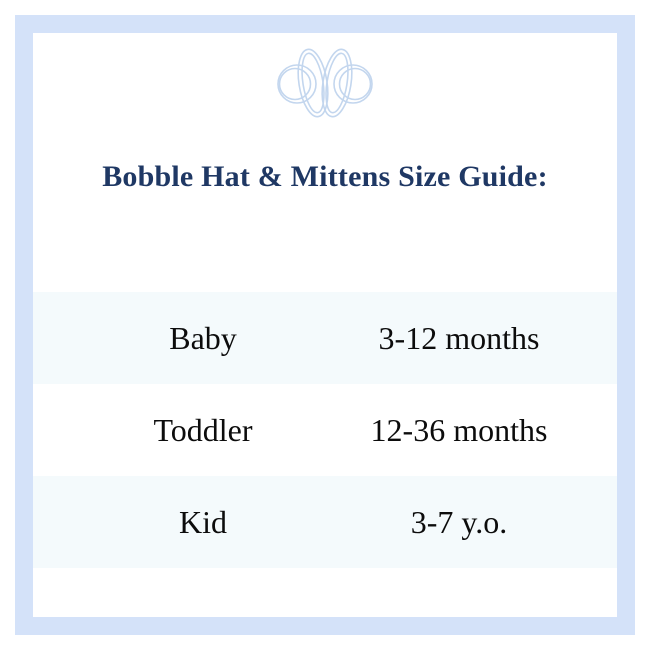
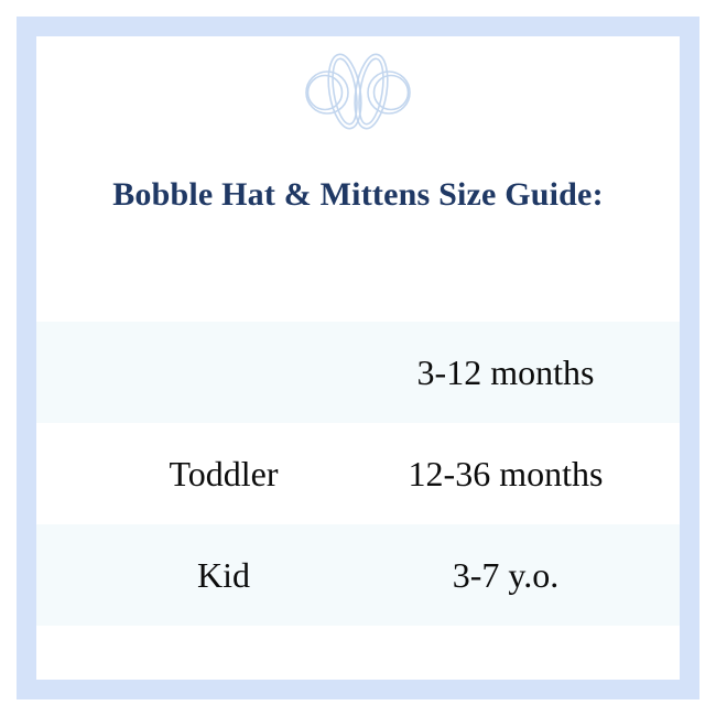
  Bobble Hat & Mittens Size Guide:
- Baby
  3-12 months
  Toddler
  12-36 months
  Kid
  3-7 y.o.
